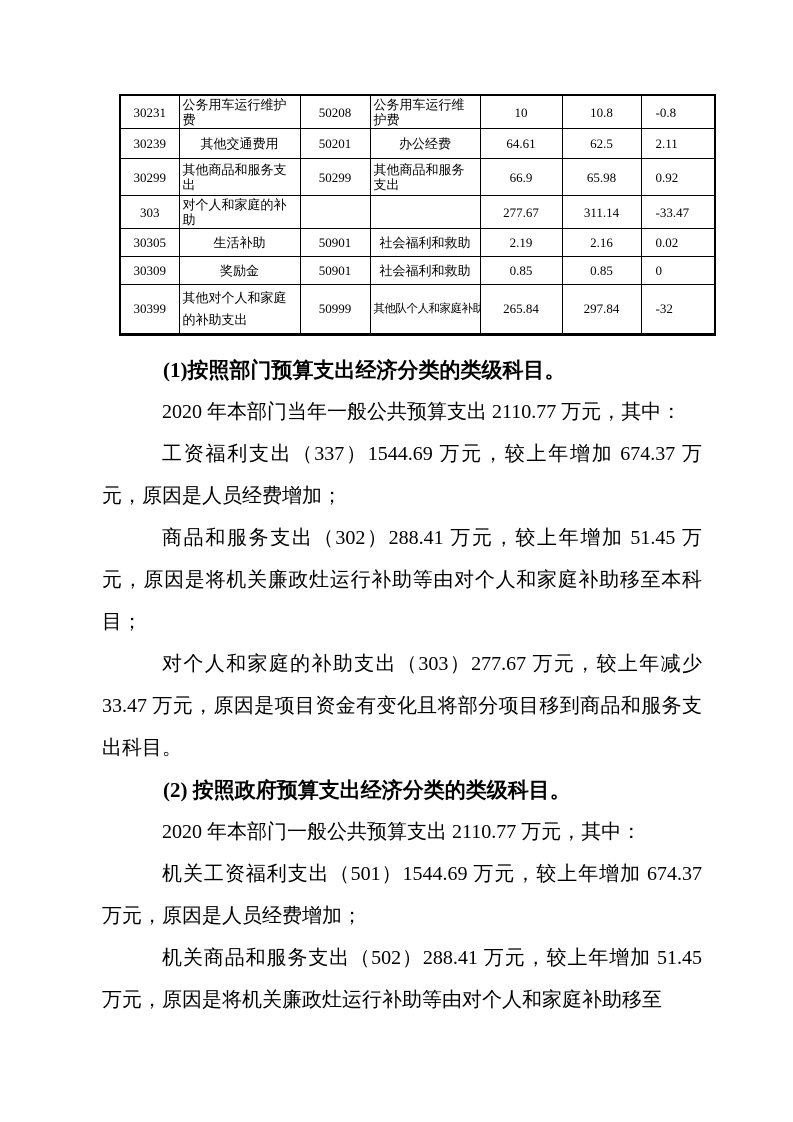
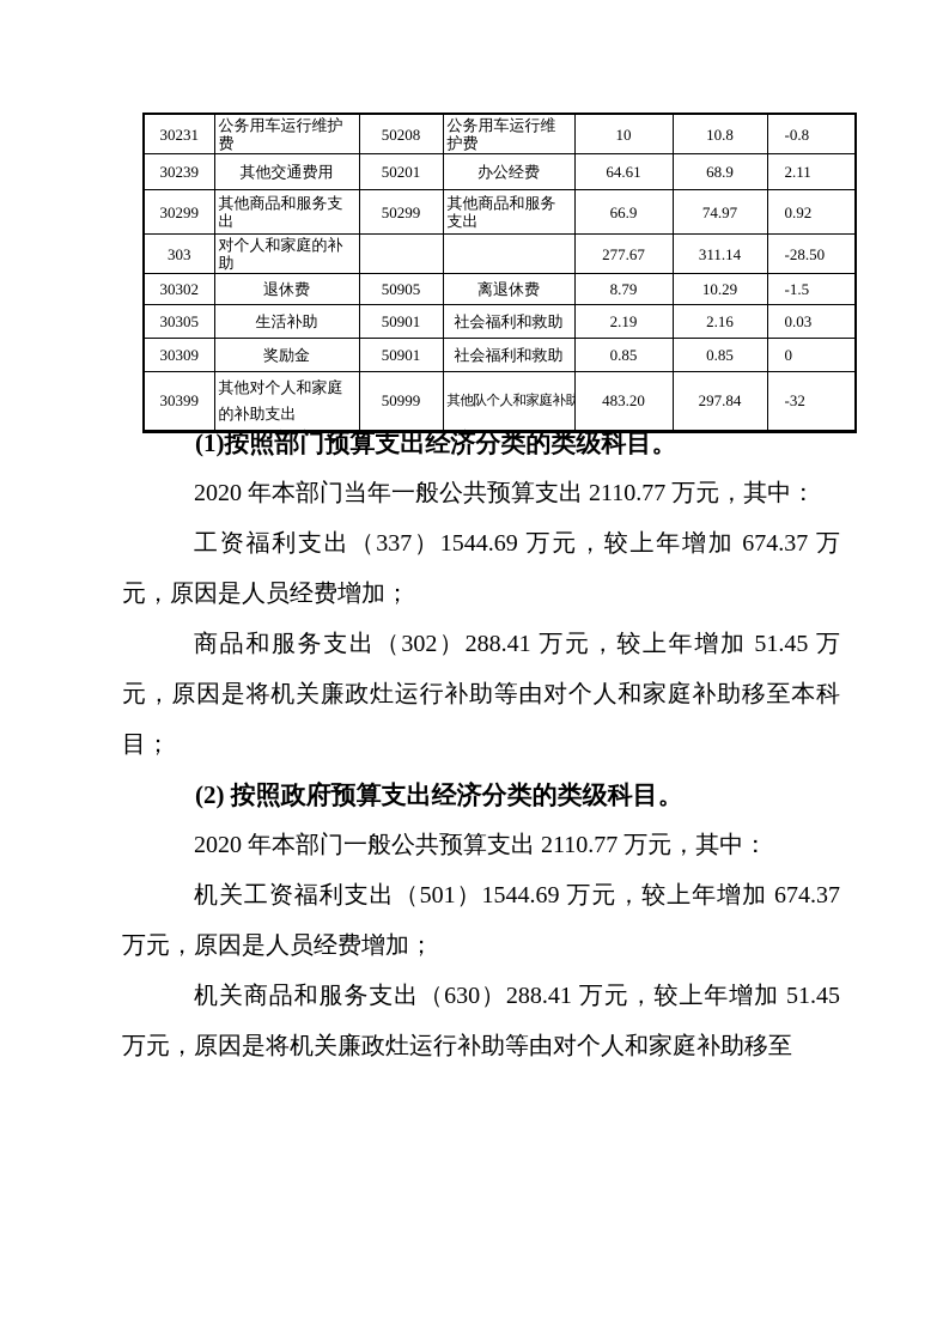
  30231	公务用车运行维护费	50208	公务用车运行维护费	10	10.8	-0.8
- 30239	其他交通费用	50201	办公经费	64.61	62.5	2.11
+ 30239	其他交通费用	50201	办公经费	64.61	68.9	2.11
- 30299	其他商品和服务支出	50299	其他商品和服务支出	66.9	65.98	0.92
+ 30299	其他商品和服务支出	50299	其他商品和服务支出	66.9	74.97	0.92
- 303	对个人和家庭的补助			277.67	311.14	-33.47
+ 303	对个人和家庭的补助			277.67	311.14	-28.50
+ 30302	退休费	50905	离退休费	8.79	10.29	-1.5
- 30305	生活补助	50901	社会福利和救助	2.19	2.16	0.02
+ 30305	生活补助	50901	社会福利和救助	2.19	2.16	0.03
  30309	奖励金	50901	社会福利和救助	0.85	0.85	0
- 30399	其他对个人和家庭的补助支出	50999	其他队个人和家庭补助	265.84	297.84	-32
+ 30399	其他对个人和家庭的补助支出	50999	其他队个人和家庭补助	483.20	297.84	-32
  (1)按照部门预算支出经济分类的类级科目。
  2020 年本部门当年一般公共预算支出 2110.77 万元，其中：
  工资福利支出（337）1544.69 万元，较上年增加 674.37 万元，原因是人员经费增加；
  商品和服务支出（302）288.41 万元，较上年增加 51.45 万元，原因是将机关廉政灶运行补助等由对个人和家庭补助移至本科目；
- 对个人和家庭的补助支出（303）277.67 万元，较上年减少 33.47 万元，原因是项目资金有变化且将部分项目移到商品和服务支出科目。
  (2) 按照政府预算支出经济分类的类级科目。
  2020 年本部门一般公共预算支出 2110.77 万元，其中：
  机关工资福利支出（501）1544.69 万元，较上年增加 674.37 万元，原因是人员经费增加；
- 机关商品和服务支出（502）288.41 万元，较上年增加 51.45 万元，原因是将机关廉政灶运行补助等由对个人和家庭补助移至
+ 机关商品和服务支出（630）288.41 万元，较上年增加 51.45 万元，原因是将机关廉政灶运行补助等由对个人和家庭补助移至
